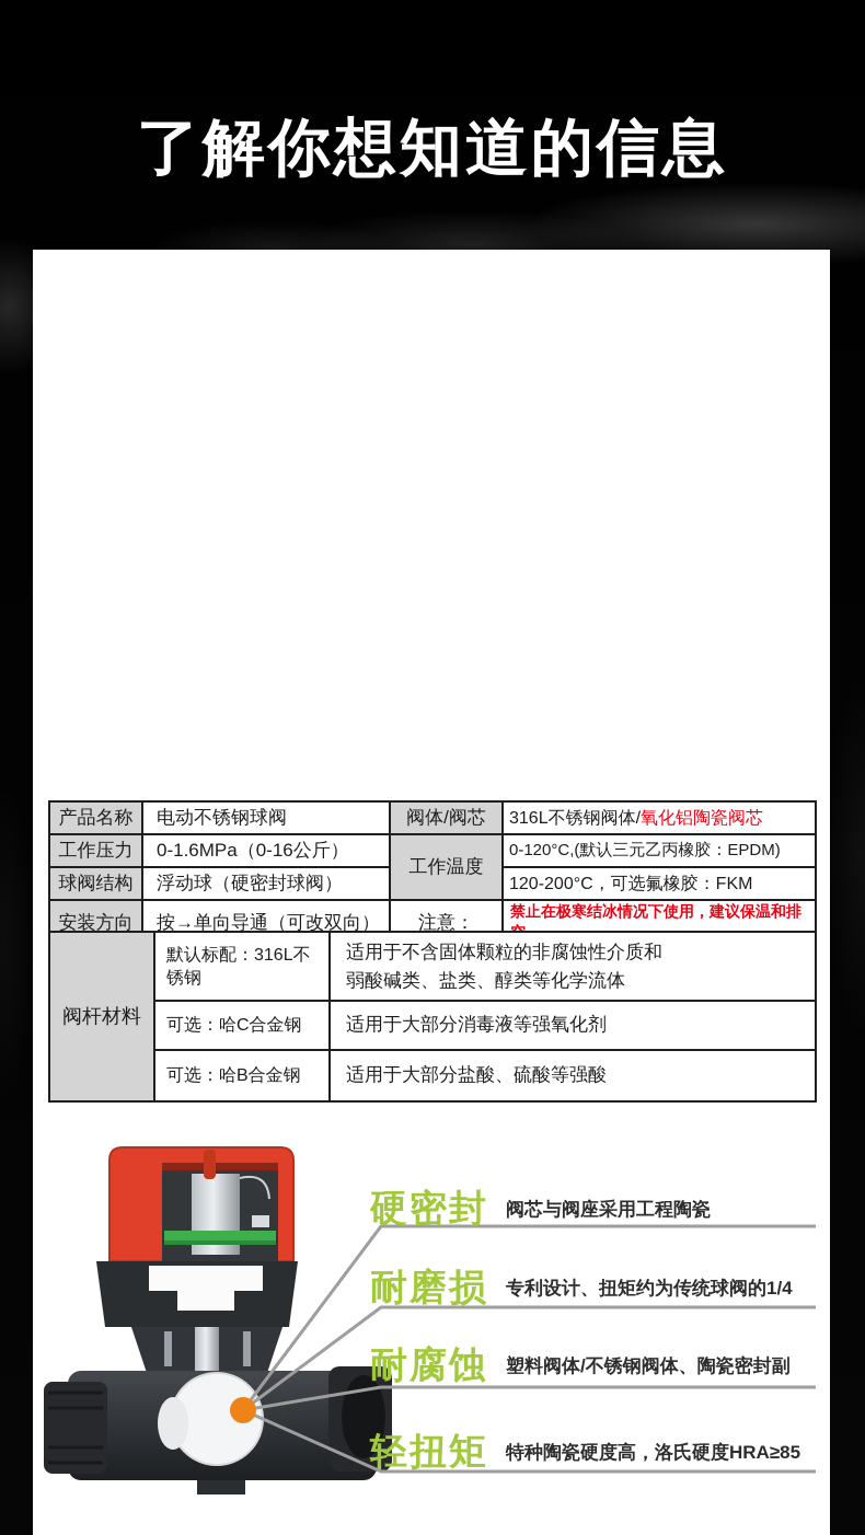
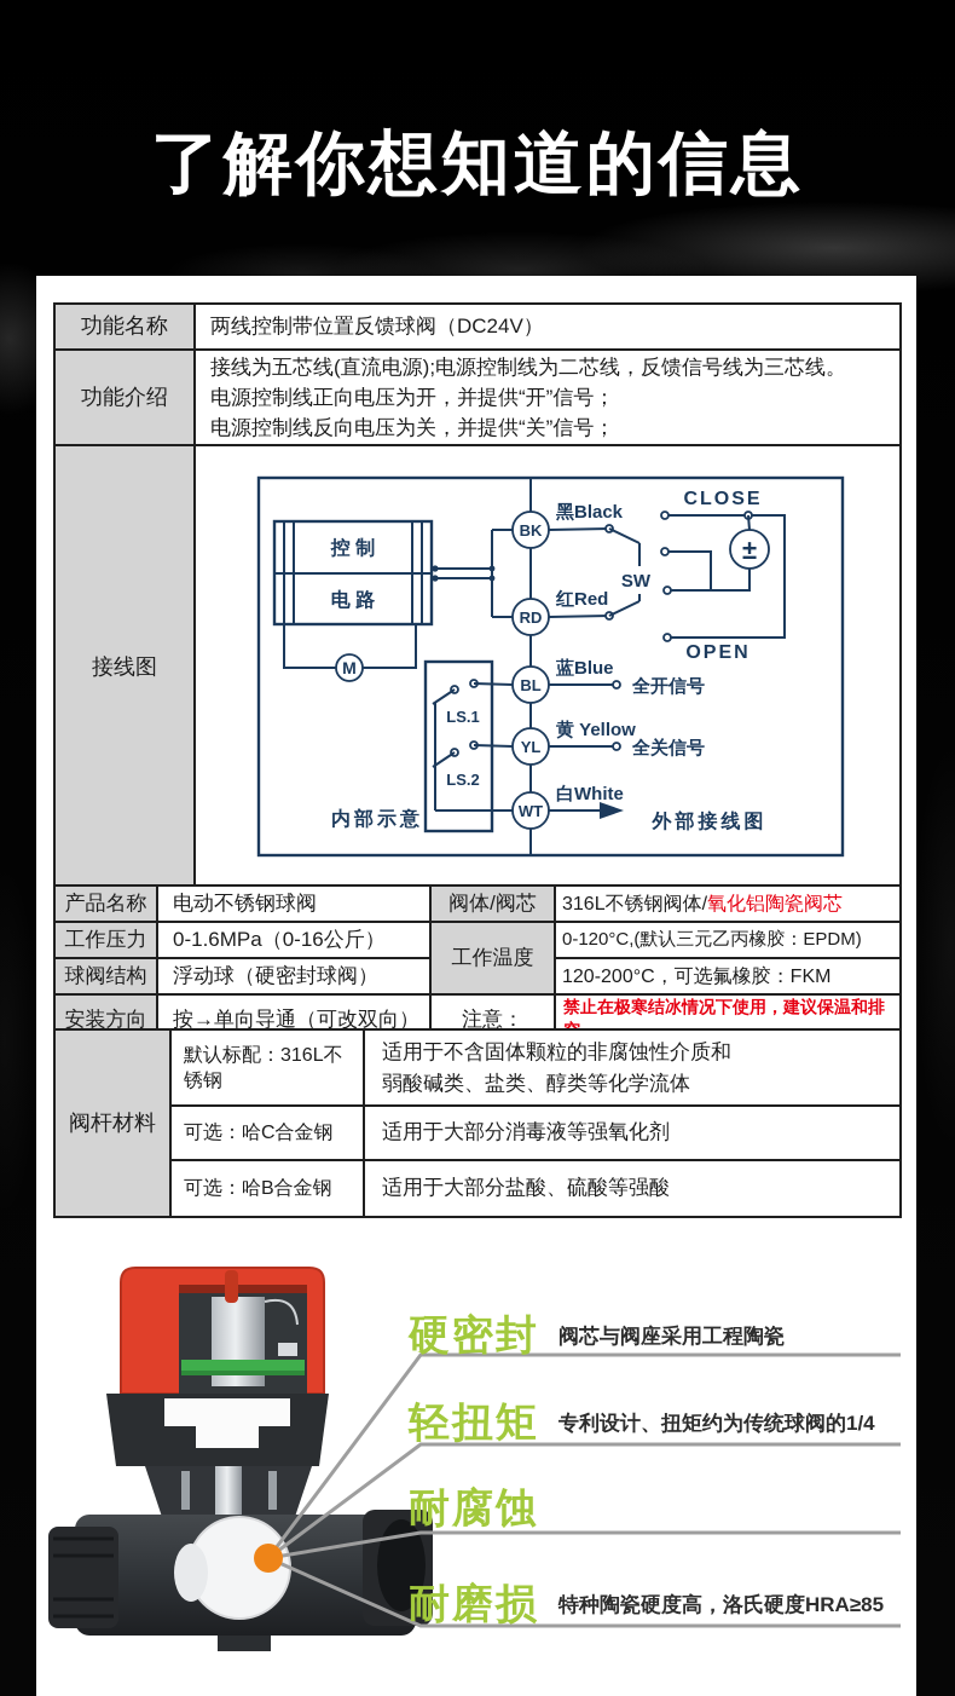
  了解你想知道的信息
+ 功能名称	两线控制带位置反馈球阀（DC24V）
+ 功能介绍	接线为五芯线(直流电源);电源控制线为二芯线，反馈信号线为三芯线。 电源控制线正向电压为开，并提供“开”信号； 电源控制线反向电压为关，并提供“关”信号；
+ 接线图	控 制 电 路 M BK RD BL YL WT 黑Black 红Red 蓝Blue 全开信号 黄 Yellow 全关信号 白White SW CLOSE OPEN ± LS.1 LS.2 内部示意 外部接线图
  产品名称	电动不锈钢球阀	阀体/阀芯	316L不锈钢阀体/氧化铝陶瓷阀芯
  工作压力	0-1.6MPa（0-16公斤）	工作温度	0-120°C,(默认三元乙丙橡胶：EPDM)
  球阀结构	浮动球（硬密封球阀）	120-200°C，可选氟橡胶：FKM
  安装方向	按→单向导通（可改双向）	注意：	禁止在极寒结冰情况下使用，建议保温和排
  阀杆材料	默认标配：316L不锈钢	适用于不含固体颗粒的非腐蚀性介质和弱酸碱类、盐类、醇类等化学流体
  可选：哈C合金钢	适用于大部分消毒液等强氧化剂
  可选：哈B合金钢	适用于大部分盐酸、硫酸等强酸
  硬密封
  阀芯与阀座采用工程陶瓷
- 耐磨损
+ 轻扭矩
  专利设计、扭矩约为传统球阀的1/4
  耐腐蚀
- 塑料阀体/不锈钢阀体、陶瓷密封副
- 轻扭矩
+ 耐磨损
  特种陶瓷硬度高，洛氏硬度HRA≥85
